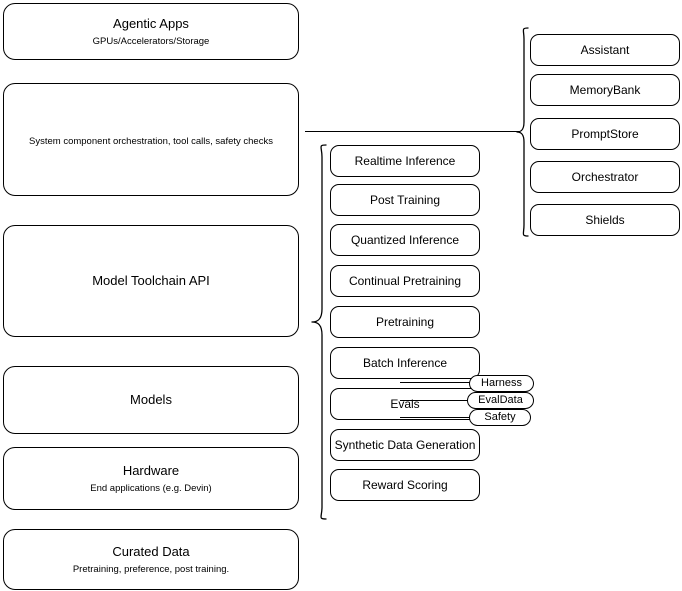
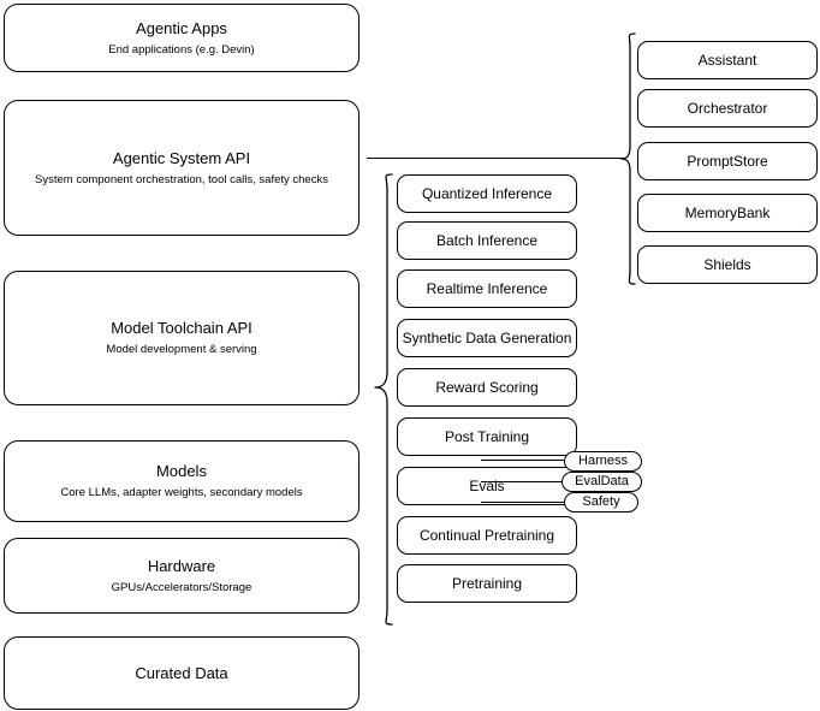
  Agentic Apps
- GPUs/Accelerators/Storage
+ End applications (e.g. Devin)
+ Agentic System API
  System component orchestration, tool calls, safety checks
  Model Toolchain API
+ Model development & serving
  Models
+ Core LLMs, adapter weights, secondary models
  Hardware
- End applications (e.g. Devin)
+ GPUs/Accelerators/Storage
  Curated Data
- Pretraining, preference, post training.
- Realtime Inference
+ Quantized Inference
- Post Training
+ Batch Inference
- Quantized Inference
+ Realtime Inference
- Continual Pretraining
+ Synthetic Data Generation
- Pretraining
+ Reward Scoring
- Batch Inference
+ Post Training
  Evals
- Synthetic Data Generation
+ Continual Pretraining
- Reward Scoring
+ Pretraining
  Harness
  EvalData
  Safety
  Assistant
- MemoryBank
+ Orchestrator
  PromptStore
- Orchestrator
+ MemoryBank
  Shields
